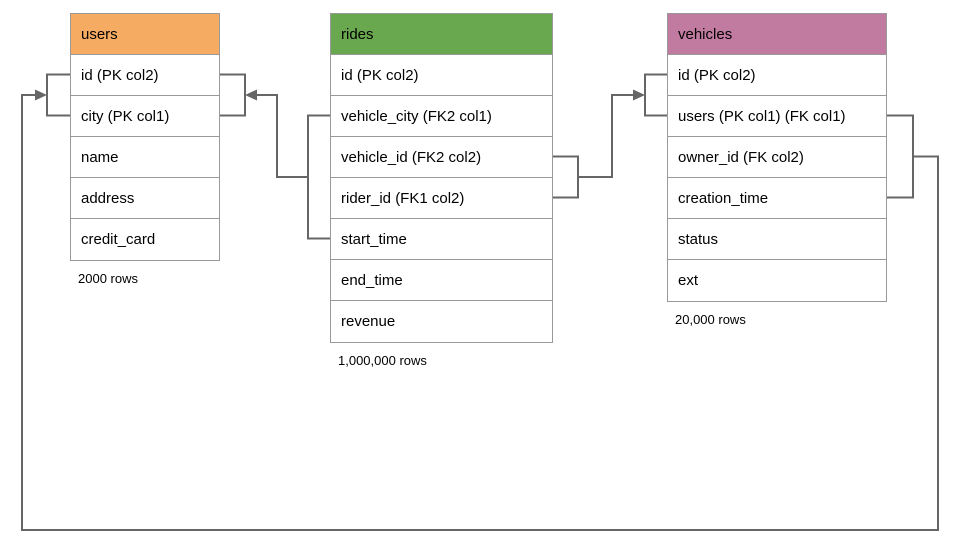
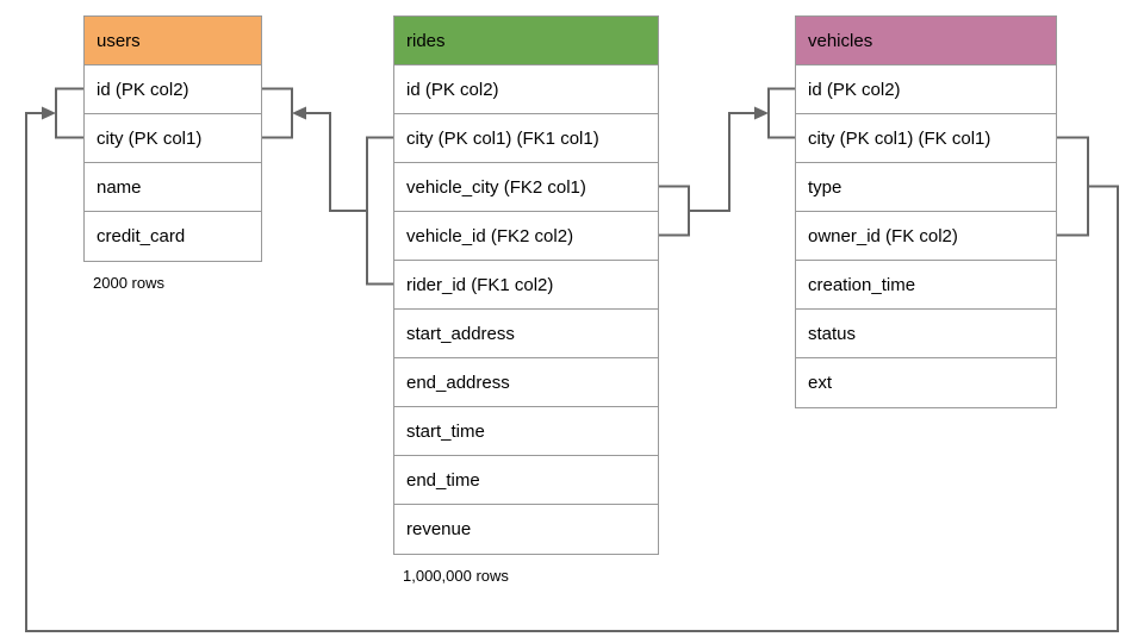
  users
  id (PK col2)
  city (PK col1)
  name
- address
  credit_card
  2000 rows
  rides
  id (PK col2)
+ city (PK col1) (FK1 col1)
  vehicle_city (FK2 col1)
  vehicle_id (FK2 col2)
  rider_id (FK1 col2)
+ start_address
+ end_address
  start_time
  end_time
  revenue
  1,000,000 rows
  vehicles
  id (PK col2)
- users (PK col1) (FK col1)
+ city (PK col1) (FK col1)
+ type
  owner_id (FK col2)
  creation_time
  status
  ext
- 20,000 rows
